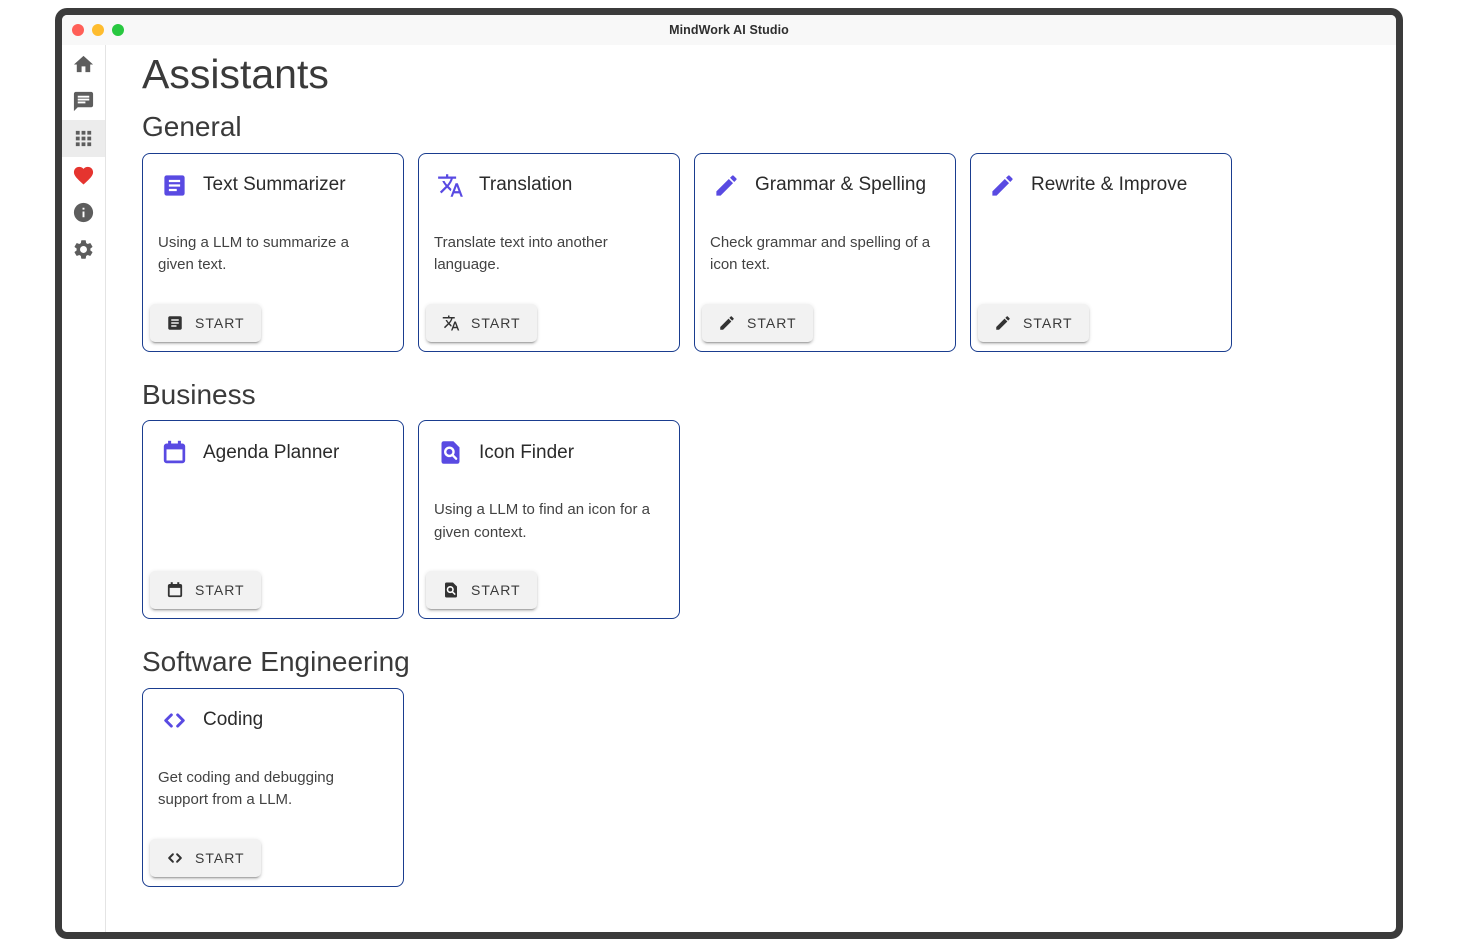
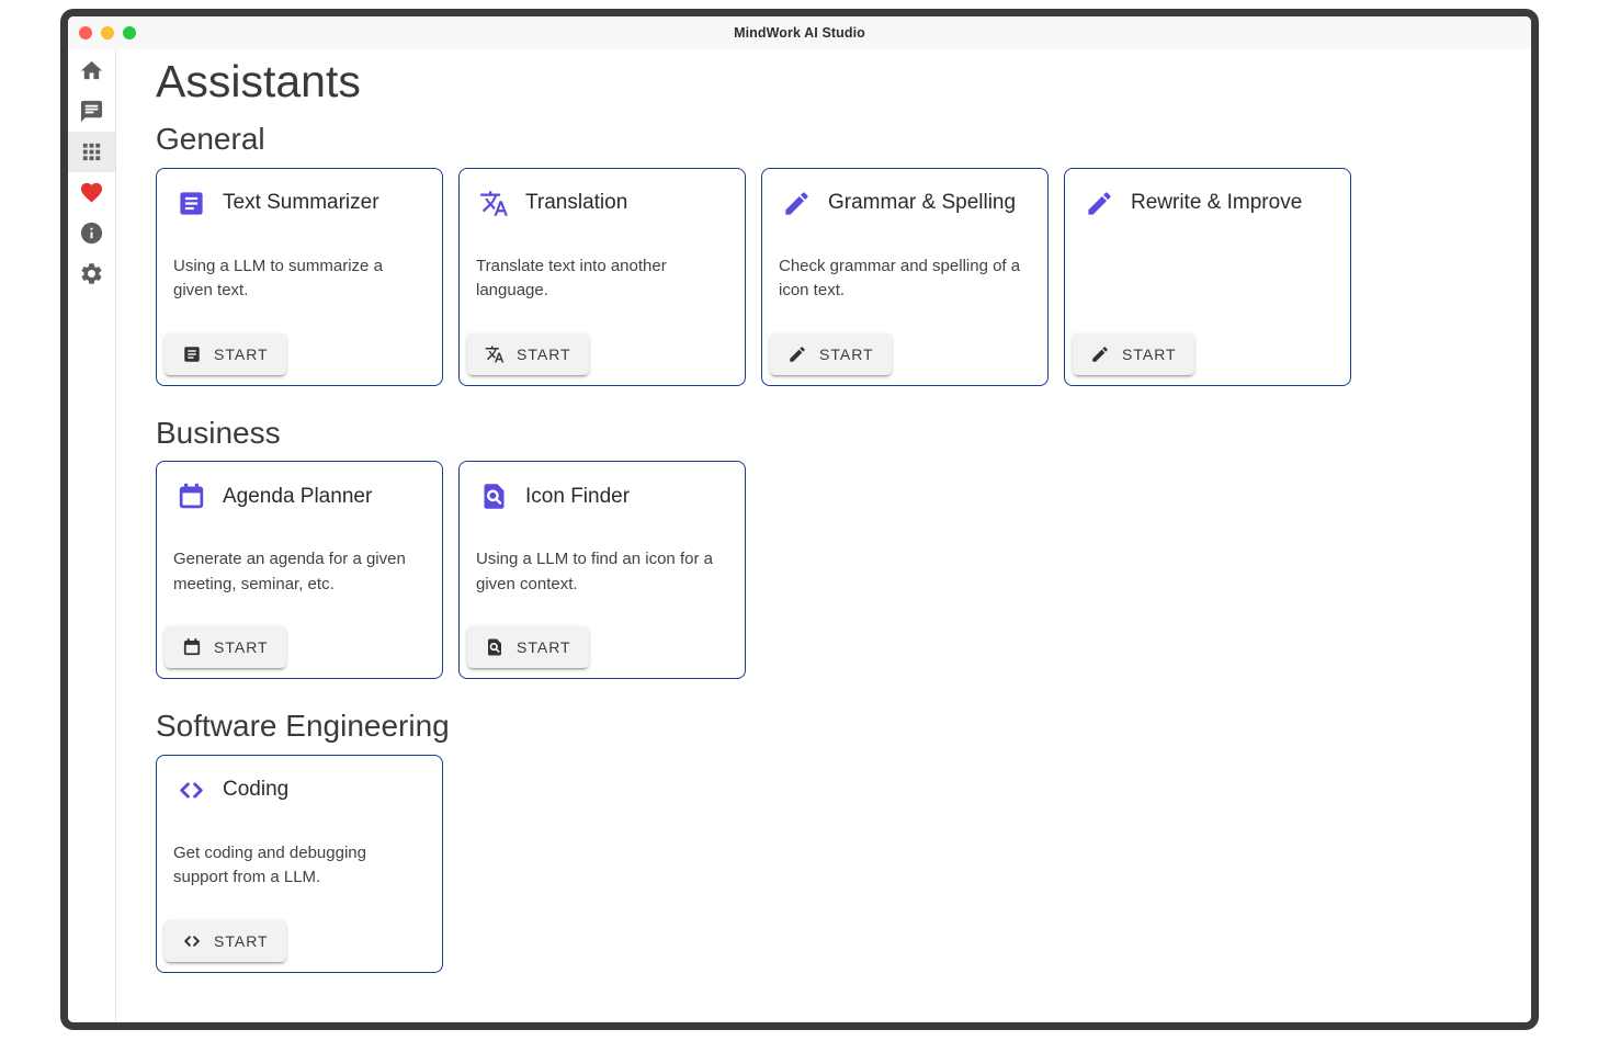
  MindWork AI Studio
  Assistants
  General
  Text Summarizer
  Using a LLM to summarize a given text.
  START
  Translation
  Translate text into another language.
  START
  Grammar & Spelling
  Check grammar and spelling of a icon text.
  START
  Rewrite & Improve
  START
  Business
  Agenda Planner
+ Generate an agenda for a given meeting, seminar, etc.
  START
  Icon Finder
  Using a LLM to find an icon for a given context.
  START
  Software Engineering
  Coding
  Get coding and debugging support from a LLM.
  START
